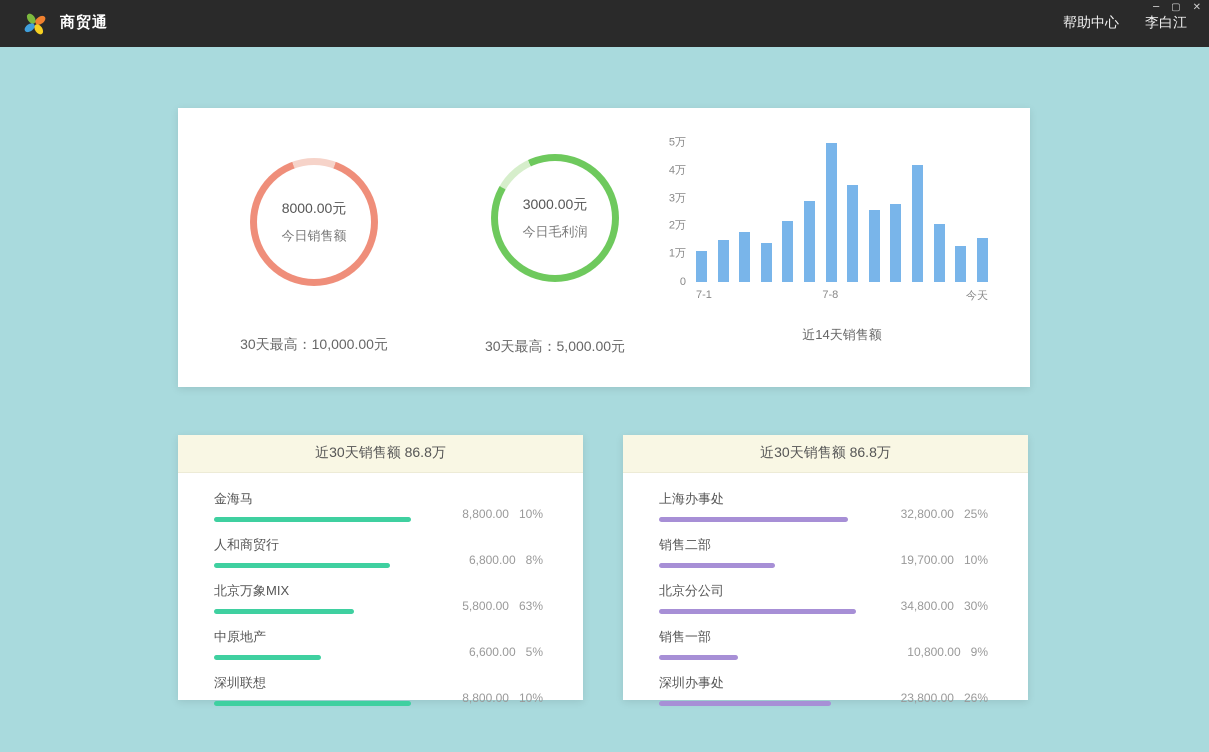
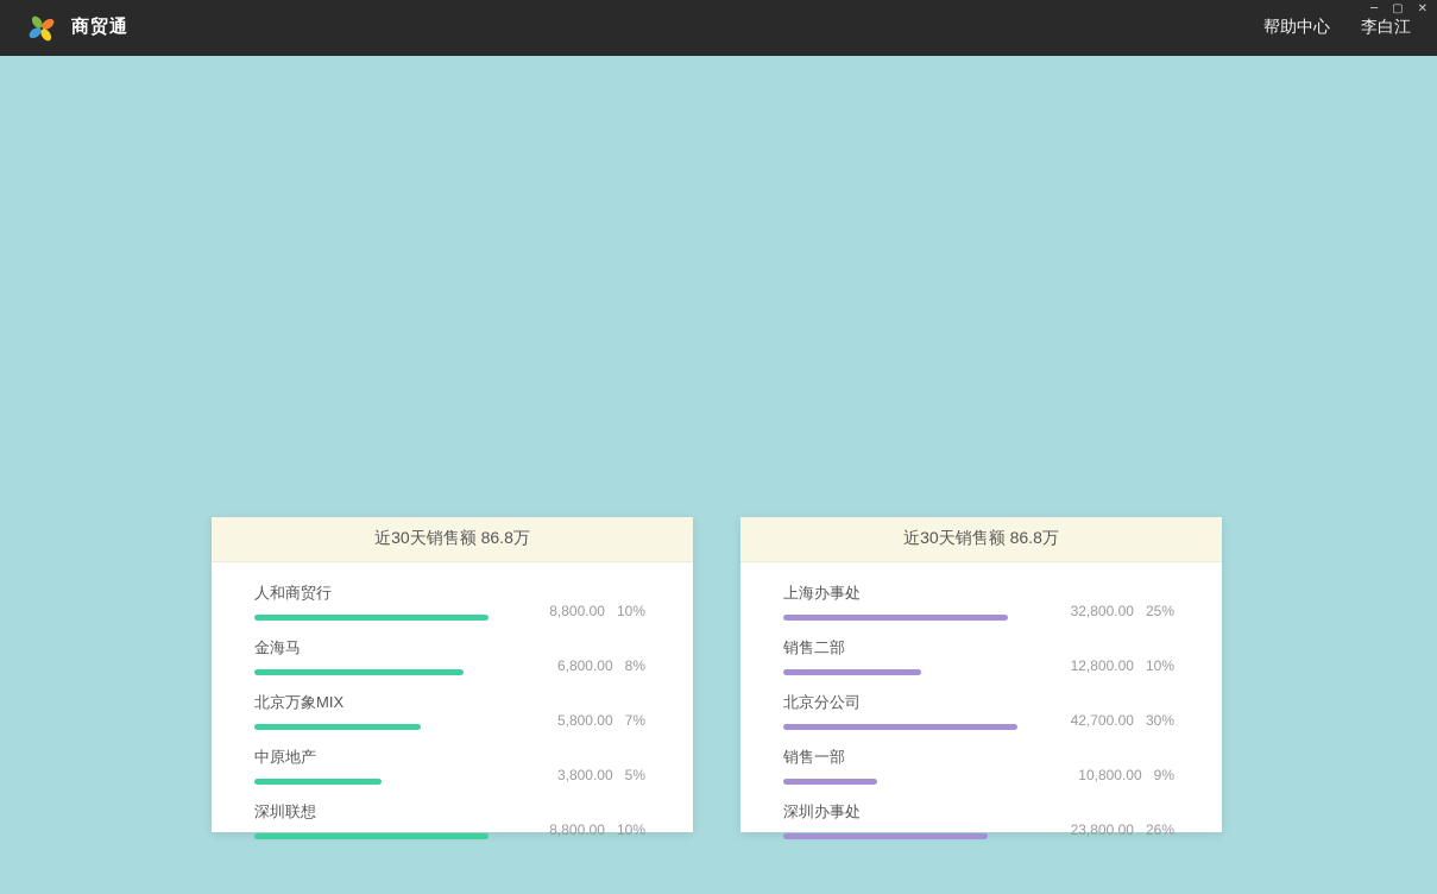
  商贸通
  帮助中心
  李白江
  ─
  ▢
  ✕
- 8000.00元
- 今日销售额
- 30天最高：10,000.00元
- 3000.00元
- 今日毛利润
- 30天最高：5,000.00元
- 0
- 1万
- 2万
- 3万
- 4万
- 5万
- 7-1
- 7-8
- 今天
- 近14天销售额
  近30天销售额 86.8万
- 金海马
+ 人和商贸行
  8,800.00 10%
- 人和商贸行
+ 金海马
  6,800.00 8%
  北京万象MIX
- 5,800.00 63%
+ 5,800.00 7%
  中原地产
- 6,600.00 5%
+ 3,800.00 5%
  深圳联想
  8,800.00 10%
  近30天销售额 86.8万
  上海办事处
  32,800.00 25%
  销售二部
- 19,700.00 10%
+ 12,800.00 10%
  北京分公司
- 34,800.00 30%
+ 42,700.00 30%
  销售一部
  10,800.00 9%
  深圳办事处
  23,800.00 26%
